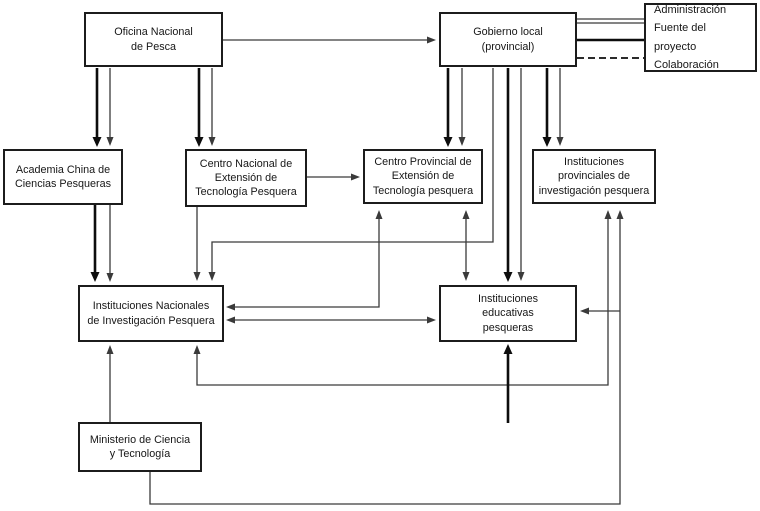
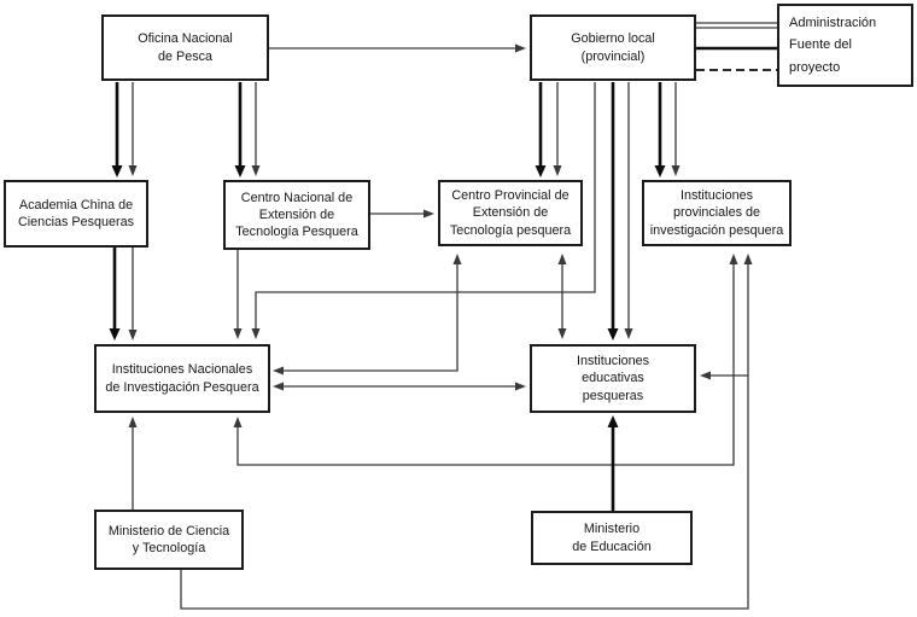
  Oficina Nacional
  de Pesca
  Gobierno local
  (provincial)
  Administración
  Fuente del proyecto
- Colaboración
  Academia China de
  Ciencias Pesqueras
  Centro Nacional de
  Extensión de
  Tecnología Pesquera
  Centro Provincial de
  Extensión de
  Tecnología pesquera
  Instituciones
  provinciales de
  investigación pesquera
  Instituciones Nacionales
  de Investigación Pesquera
  Instituciones
  educativas
  pesqueras
  Ministerio de Ciencia
  y Tecnología
+ Ministerio
+ de Educación
